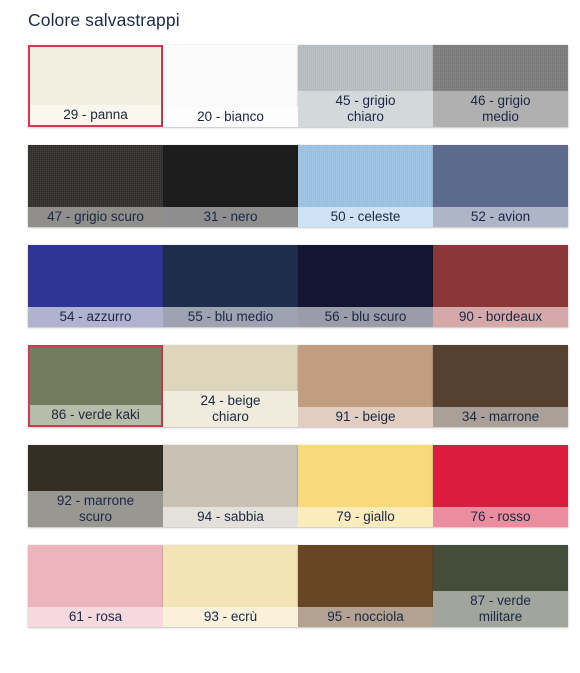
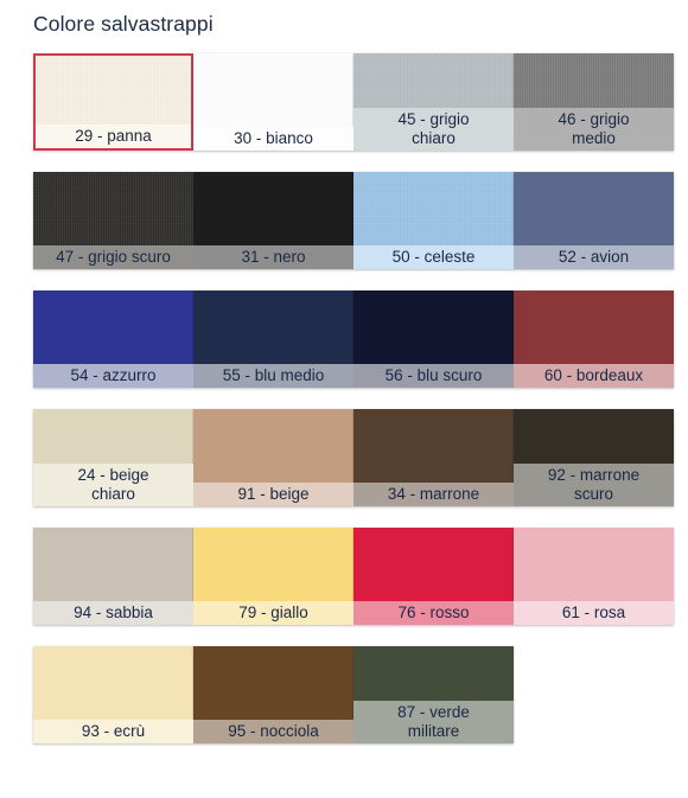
  Colore salvastrappi
  29 - panna
- 20 - bianco
+ 30 - bianco
  45 - grigio
  chiaro
  46 - grigio
  medio
  47 - grigio scuro
  31 - nero
  50 - celeste
  52 - avion
  54 - azzurro
  55 - blu medio
  56 - blu scuro
- 90 - bordeaux
+ 60 - bordeaux
- 86 - verde kaki
  24 - beige
  chiaro
  91 - beige
  34 - marrone
  92 - marrone
  scuro
  94 - sabbia
  79 - giallo
  76 - rosso
  61 - rosa
  93 - ecrù
  95 - nocciola
  87 - verde
  militare
